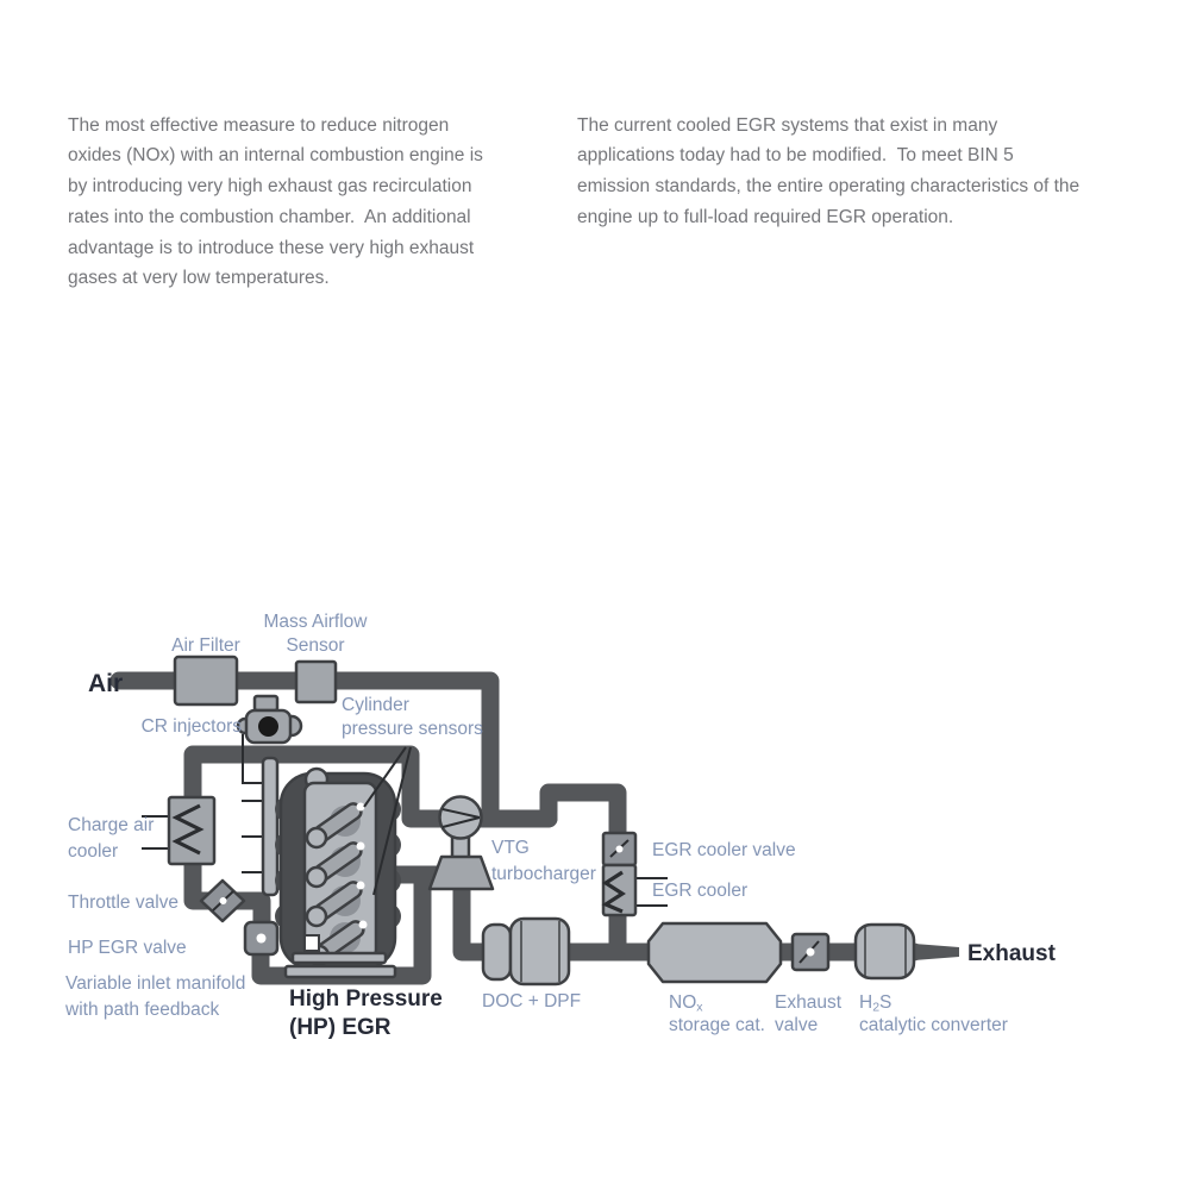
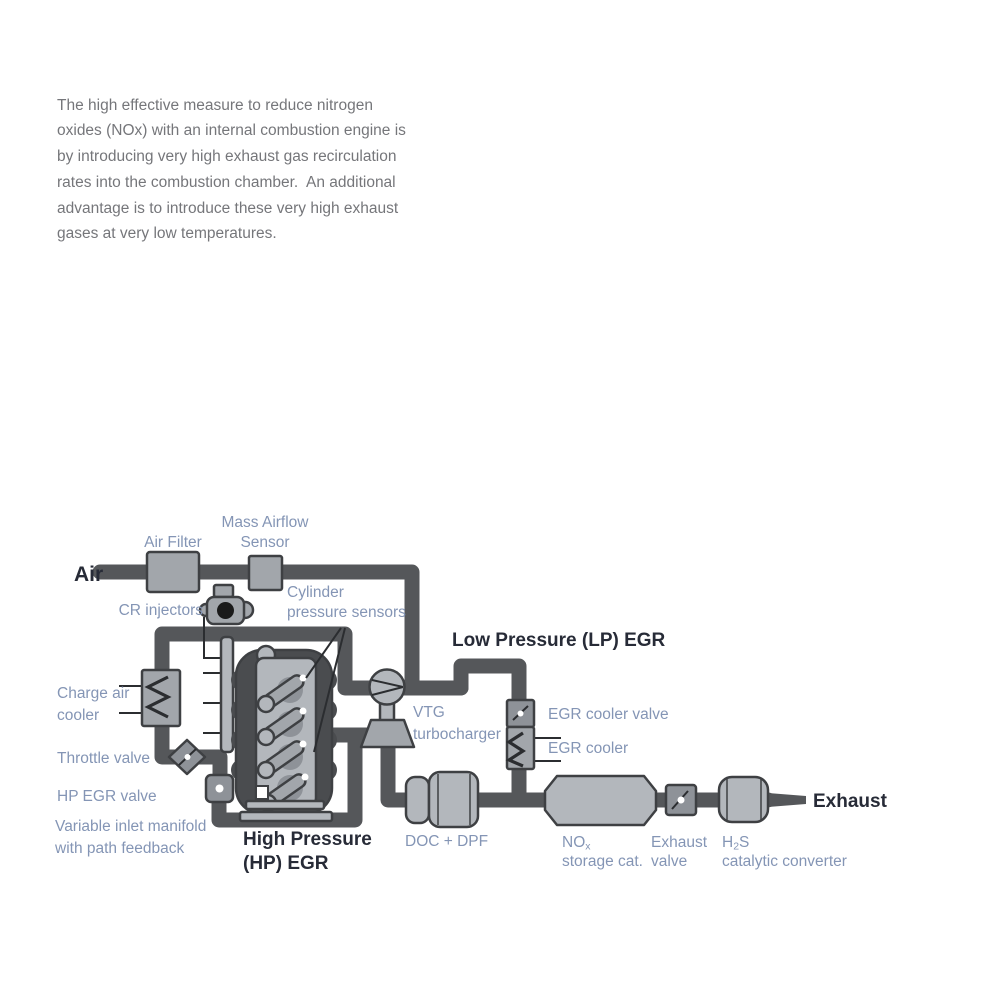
- The most effective measure to reduce nitrogen oxides (NOx) with an internal combustion engine is by introducing very high exhaust gas recirculation rates into the combustion chamber. An additional advantage is to introduce these very high exhaust gases at very low temperatures.
+ The high effective measure to reduce nitrogen oxides (NOx) with an internal combustion engine is by introducing very high exhaust gas recirculation rates into the combustion chamber. An additional advantage is to introduce these very high exhaust gases at very low temperatures.
- The current cooled EGR systems that exist in many applications today had to be modified. To meet BIN 5 emission standards, the entire operating characteristics of the engine up to full-load required EGR operation.
  Air
  Air Filter
  Mass Airflow
  Sensor
  CR injectors
  Cylinder
  pressure sensors
+ Low Pressure (LP) EGR
  VTG
  turbocharger
  EGR cooler valve
  EGR cooler
  Charge air
  cooler
  Throttle valve
  HP EGR valve
  Variable inlet manifold
  with path feedback
  High Pressure
  (HP) EGR
  DOC + DPF
  NOx
  storage cat.
  Exhaust
  valve
  H2S
  catalytic converter
  Exhaust
